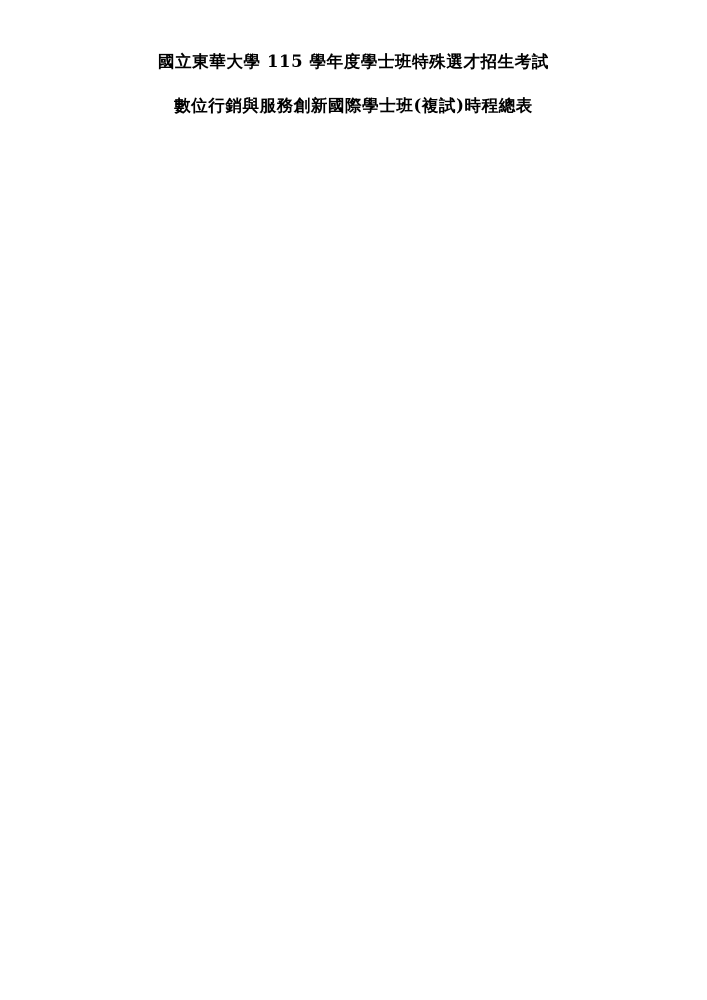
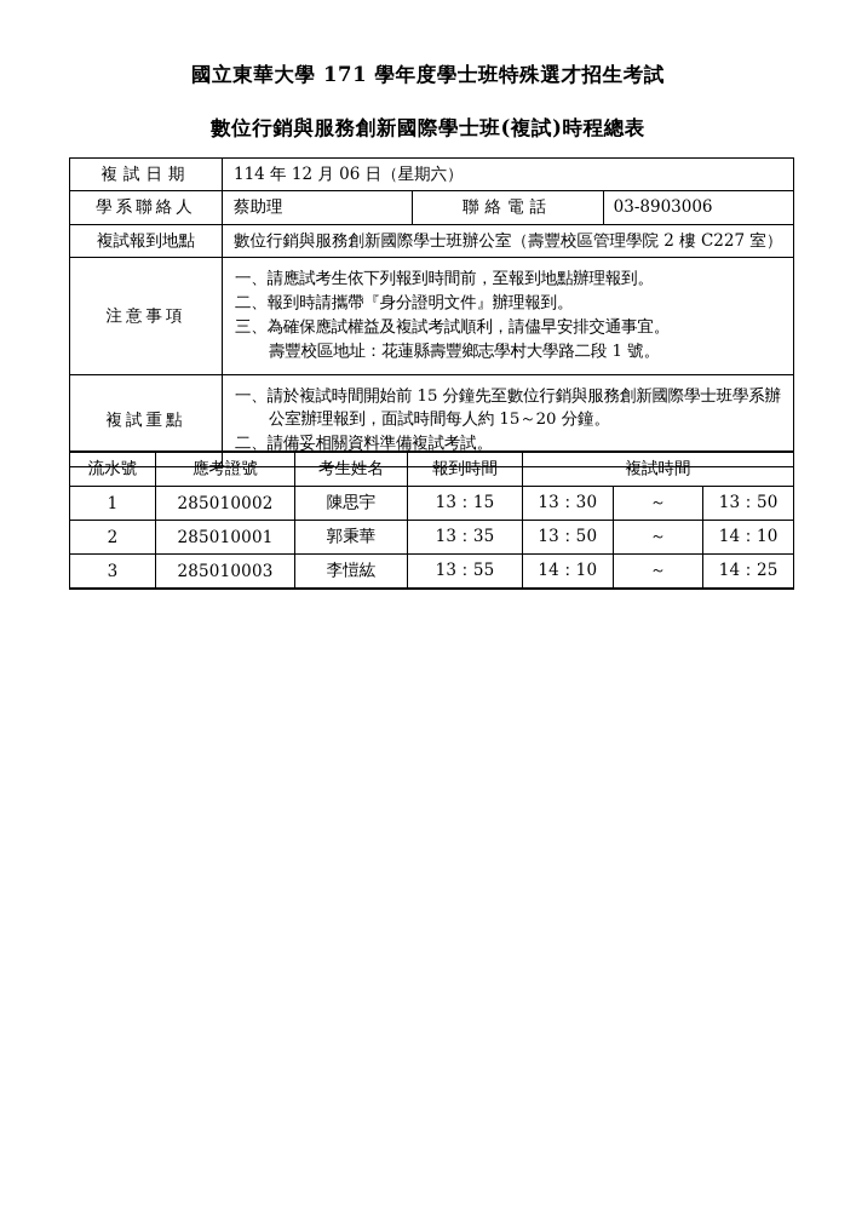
- 國立東華大學 115 學年度學士班特殊選才招生考試
+ 國立東華大學 171 學年度學士班特殊選才招生考試
  數位行銷與服務創新國際學士班(複試)時程總表
+ 複試日期	114 年 12 月 06 日（星期六）
+ 學系聯絡人	蔡助理	聯絡電話	03-8903006
+ 複試報到地點	數位行銷與服務創新國際學士班辦公室（壽豐校區管理學院 2 樓 C227 室）
+ 注意事項	一、請應試考生依下列報到時間前，至報到地點辦理報到。 二、報到時請攜帶『身分證明文件』辦理報到。 三、為確保應試權益及複試考試順利，請儘早安排交通事宜。 壽豐校區地址：花蓮縣壽豐鄉志學村大學路二段 1 號。
+ 複試重點	一、請於複試時間開始前 15 分鐘先至數位行銷與服務創新國際學士班學系辦 公室辦理報到，面試時間每人約 15～20 分鐘。 二、請備妥相關資料準備複試考試。
+ 流水號	應考證號	考生姓名	報到時間	複試時間
+ 1	285010002	陳思宇	13：15	13：30	～	13：50
+ 2	285010001	郭秉華	13：35	13：50	～	14：10
+ 3	285010003	李愷紘	13：55	14：10	～	14：25
